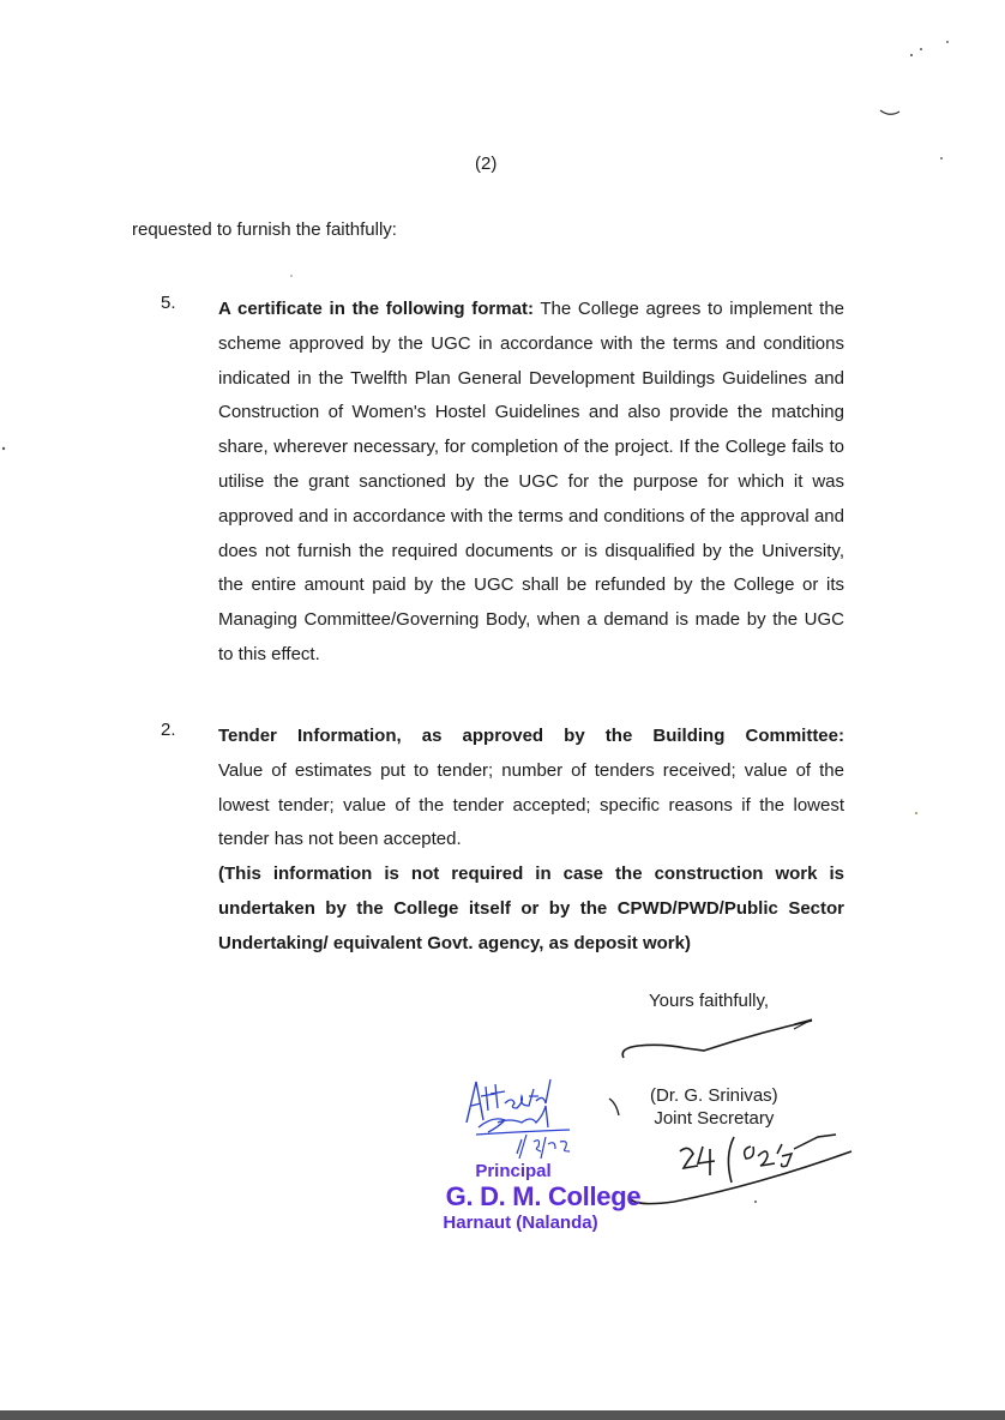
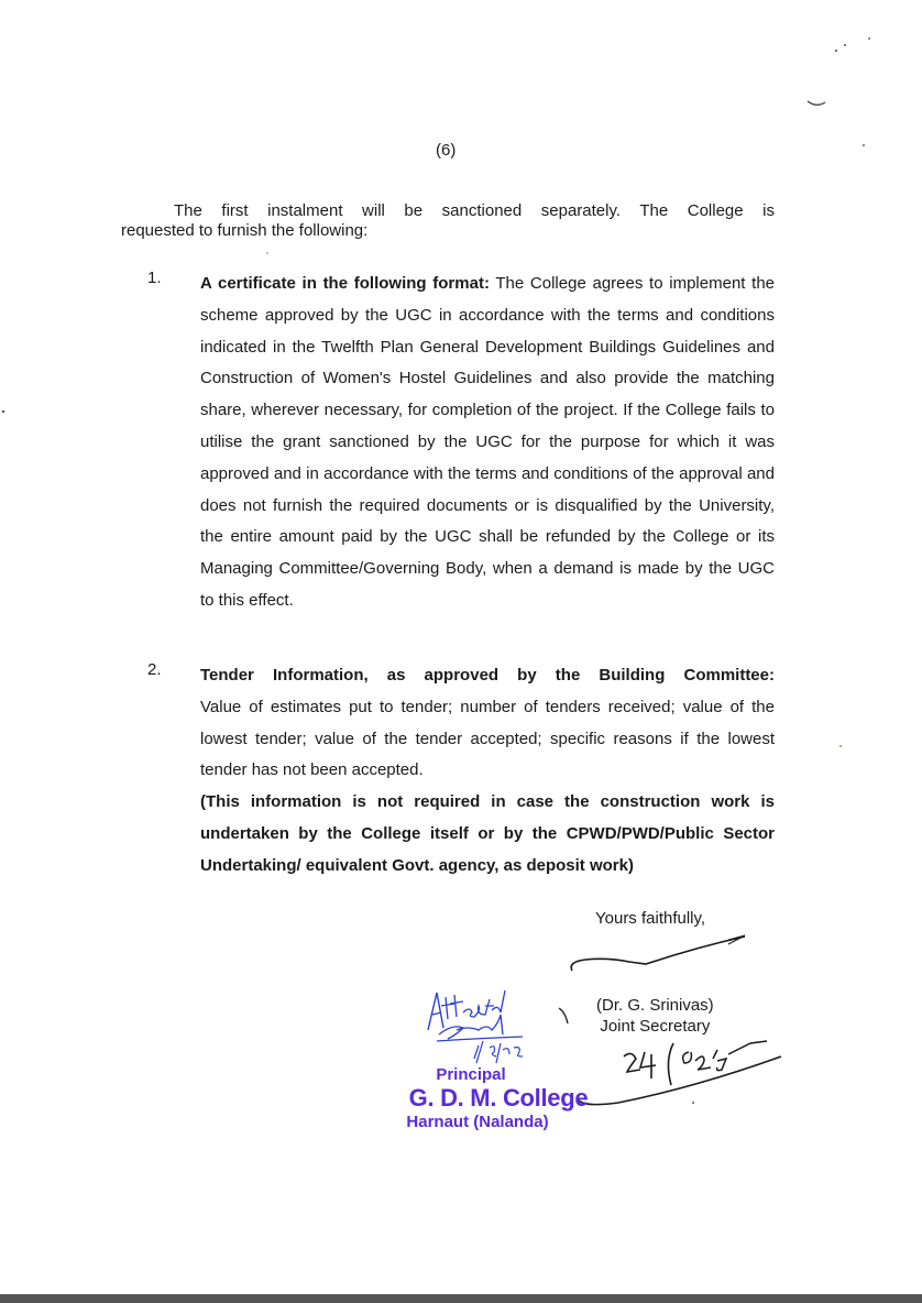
- (2)
+ (6)
+ The first instalment will be sanctioned separately. The College is
- requested to furnish the faithfully:
+ requested to furnish the following:
- 5.
+ 1.
  A certificate in the following format: The College agrees to implement the scheme approved by the UGC in accordance with the terms and conditions indicated in the Twelfth Plan General Development Buildings Guidelines and Construction of Women's Hostel Guidelines and also provide the matching share, wherever necessary, for completion of the project. If the College fails to utilise the grant sanctioned by the UGC for the purpose for which it was approved and in accordance with the terms and conditions of the approval and does not furnish the required documents or is disqualified by the University, the entire amount paid by the UGC shall be refunded by the College or its Managing Committee/Governing Body, when a demand is made by the UGC to this effect.
  2.
  Tender Information, as approved by the Building Committee:
  Value of estimates put to tender; number of tenders received; value of the lowest tender; value of the tender accepted; specific reasons if the lowest tender has not been accepted.
  (This information is not required in case the construction work is undertaken by the College itself or by the CPWD/PWD/Public Sector Undertaking/ equivalent Govt. agency, as deposit work)
  Yours faithfully,
  (Dr. G. Srinivas)
  Joint Secretary
  Principal
  G. D. M. College
  Harnaut (Nalanda)
